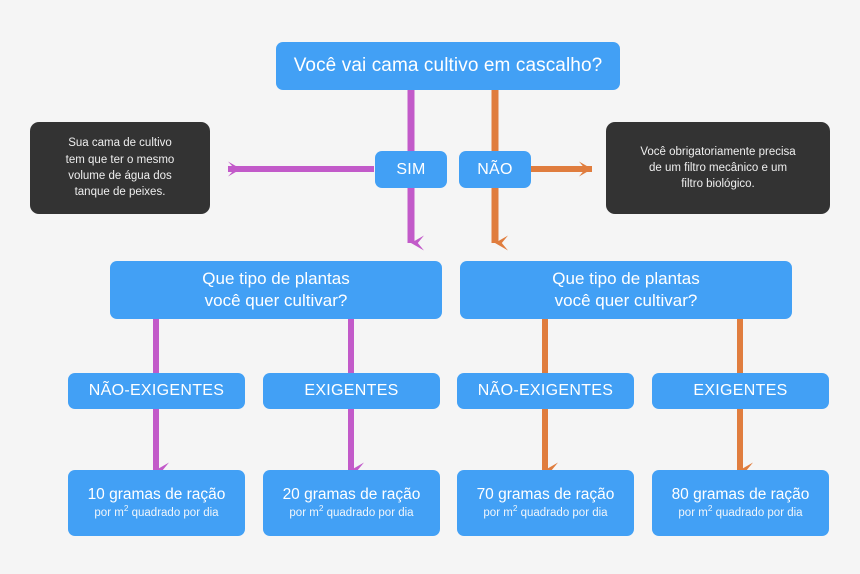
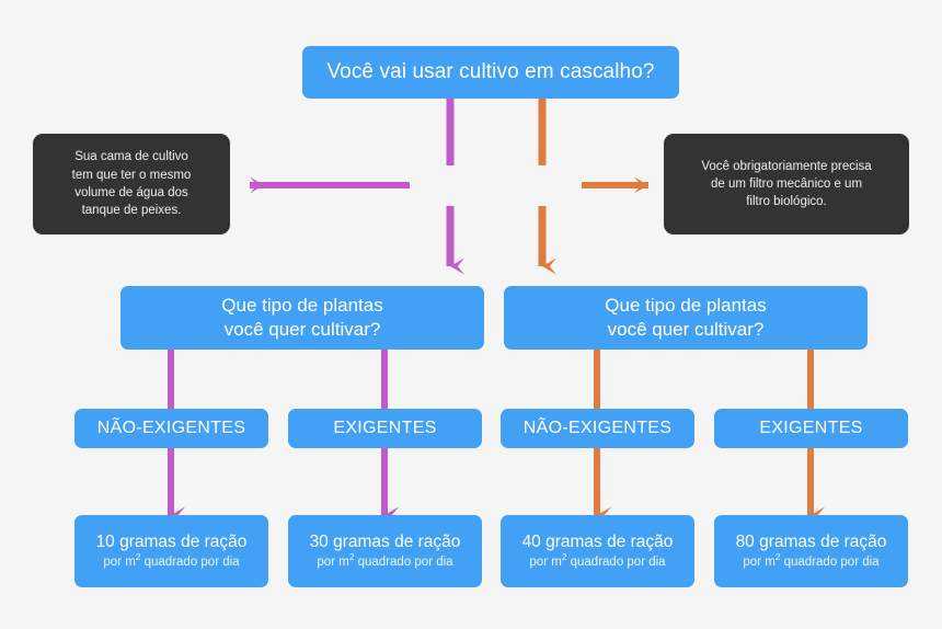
- Você vai cama cultivo em cascalho?
+ Você vai usar cultivo em cascalho?
- SIM
- NÃO
  Sua cama de cultivo
  tem que ter o mesmo
  volume de água dos
  tanque de peixes.
  Você obrigatoriamente precisa
  de um filtro mecânico e um
  filtro biológico.
  Que tipo de plantas
  você quer cultivar?
  Que tipo de plantas
  você quer cultivar?
  NÃO-EXIGENTES
  EXIGENTES
  NÃO-EXIGENTES
  EXIGENTES
  10 gramas de ração
  por m2 quadrado por dia
- 20 gramas de ração
+ 30 gramas de ração
  por m2 quadrado por dia
- 70 gramas de ração
+ 40 gramas de ração
  por m2 quadrado por dia
  80 gramas de ração
  por m2 quadrado por dia
